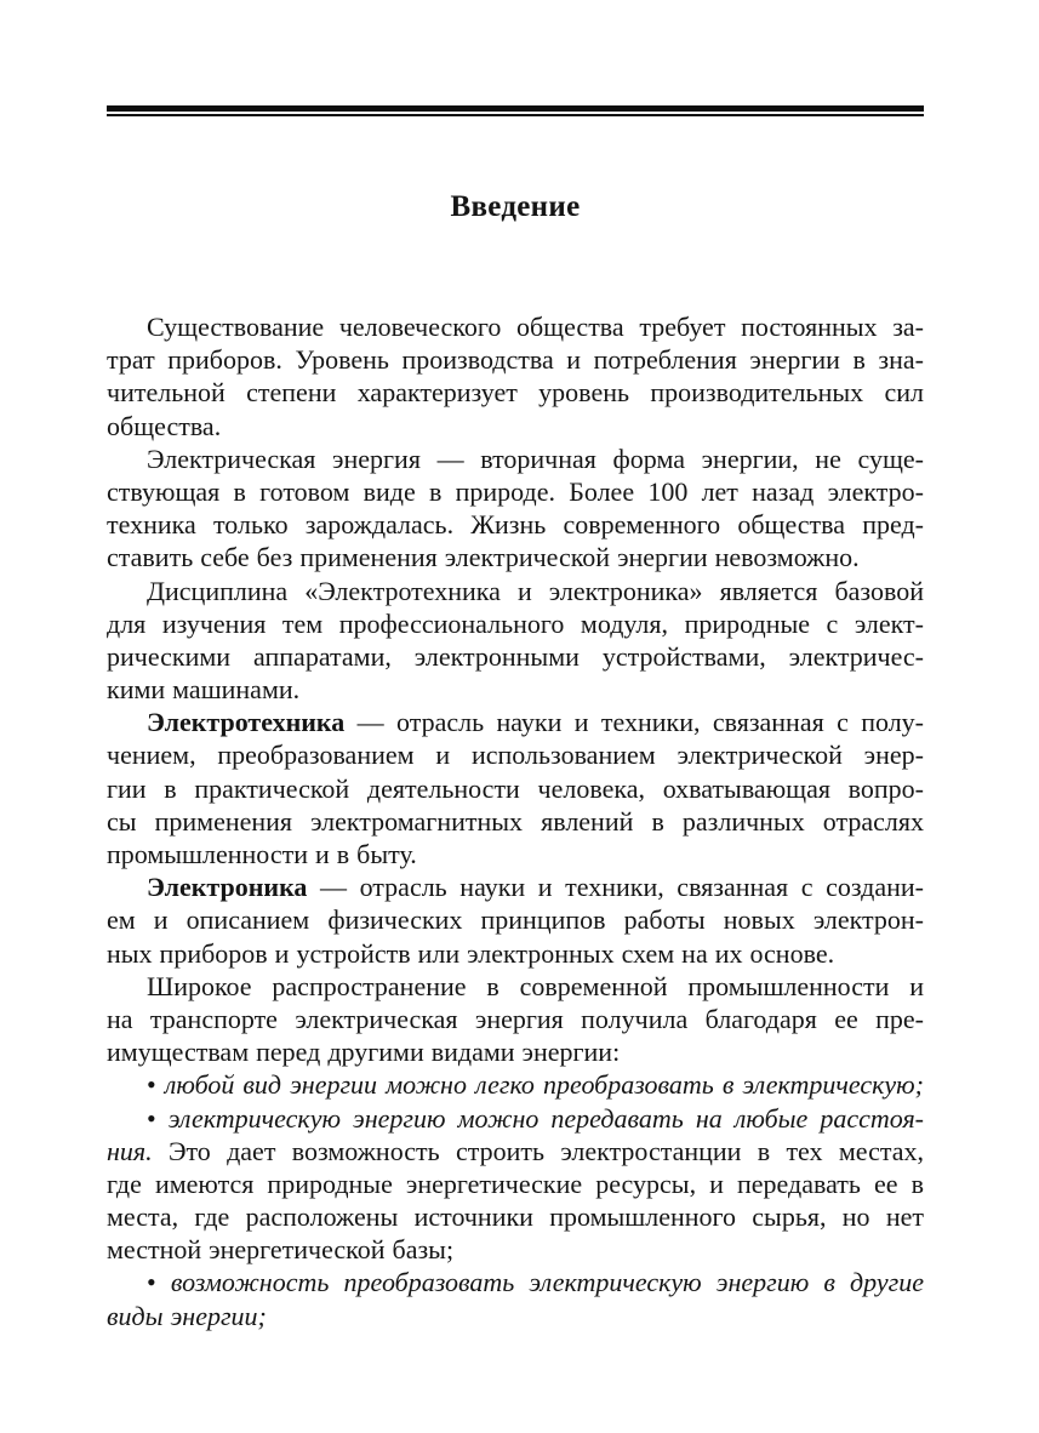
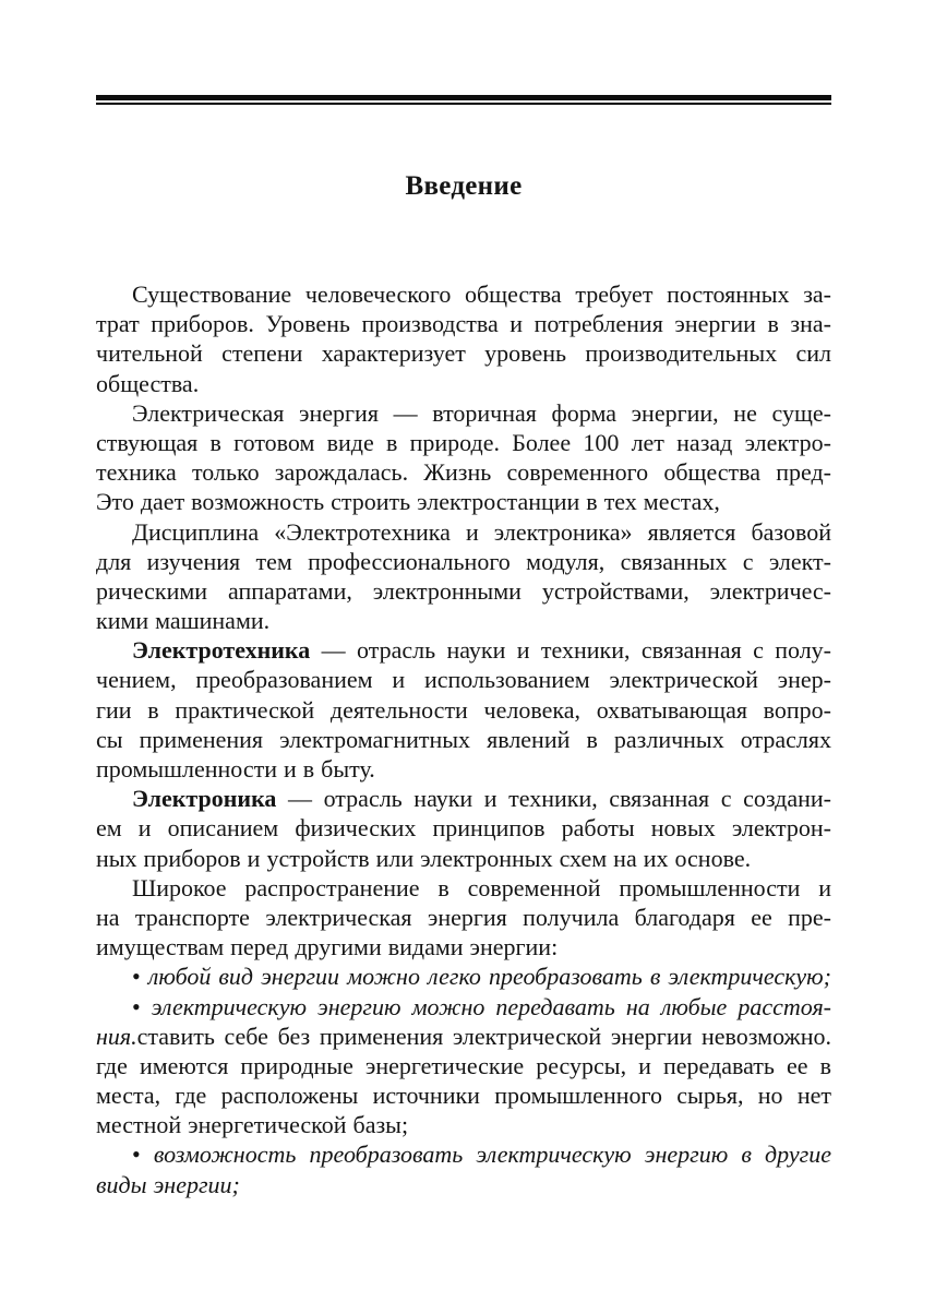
  Введение
  Существование человеческого общества требует постоянных за-
  трат приборов. Уровень производства и потребления энергии в зна-
  чительной степени характеризует уровень производительных сил
  общества.
  Электрическая энергия — вторичная форма энергии, не суще-
  ствующая в готовом виде в природе. Более 100 лет назад электро-
  техника только зарождалась. Жизнь современного общества пред-
- ставить себе без применения электрической энергии невозможно.
+ Это дает возможность строить электростанции в тех местах,
  Дисциплина «Электротехника и электроника» является базовой
- для изучения тем профессионального модуля, природные с элект-
+ для изучения тем профессионального модуля, связанных с элект-
  рическими аппаратами, электронными устройствами, электричес-
  кими машинами.
  Электротехника — отрасль науки и техники, связанная с полу-
  чением, преобразованием и использованием электрической энер-
  гии в практической деятельности человека, охватывающая вопро-
  сы применения электромагнитных явлений в различных отраслях
  промышленности и в быту.
  Электроника — отрасль науки и техники, связанная с создани-
  ем и описанием физических принципов работы новых электрон-
  ных приборов и устройств или электронных схем на их основе.
  Широкое распространение в современной промышленности и
  на транспорте электрическая энергия получила благодаря ее пре-
  имуществам перед другими видами энергии:
  • любой вид энергии можно легко преобразовать в электрическую;
  • электрическую энергию можно передавать на любые расстоя-
- ния. Это дает возможность строить электростанции в тех местах,
+ ния.ставить себе без применения электрической энергии невозможно.
  где имеются природные энергетические ресурсы, и передавать ее в
  места, где расположены источники промышленного сырья, но нет
  местной энергетической базы;
  • возможность преобразовать электрическую энергию в другие
  виды энергии;
